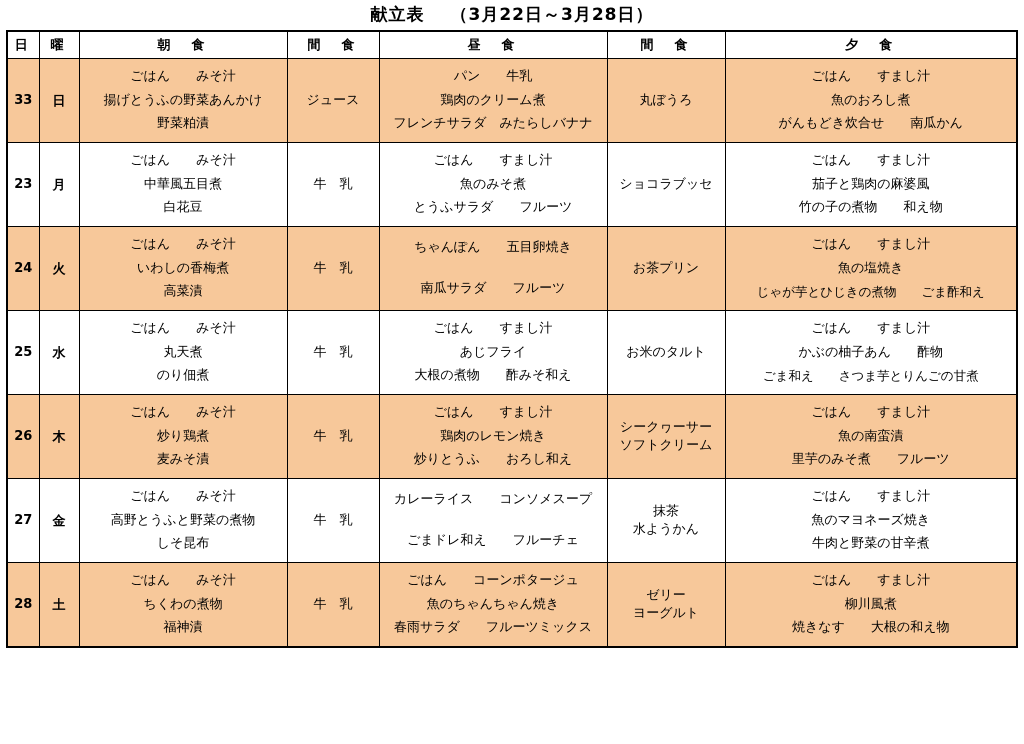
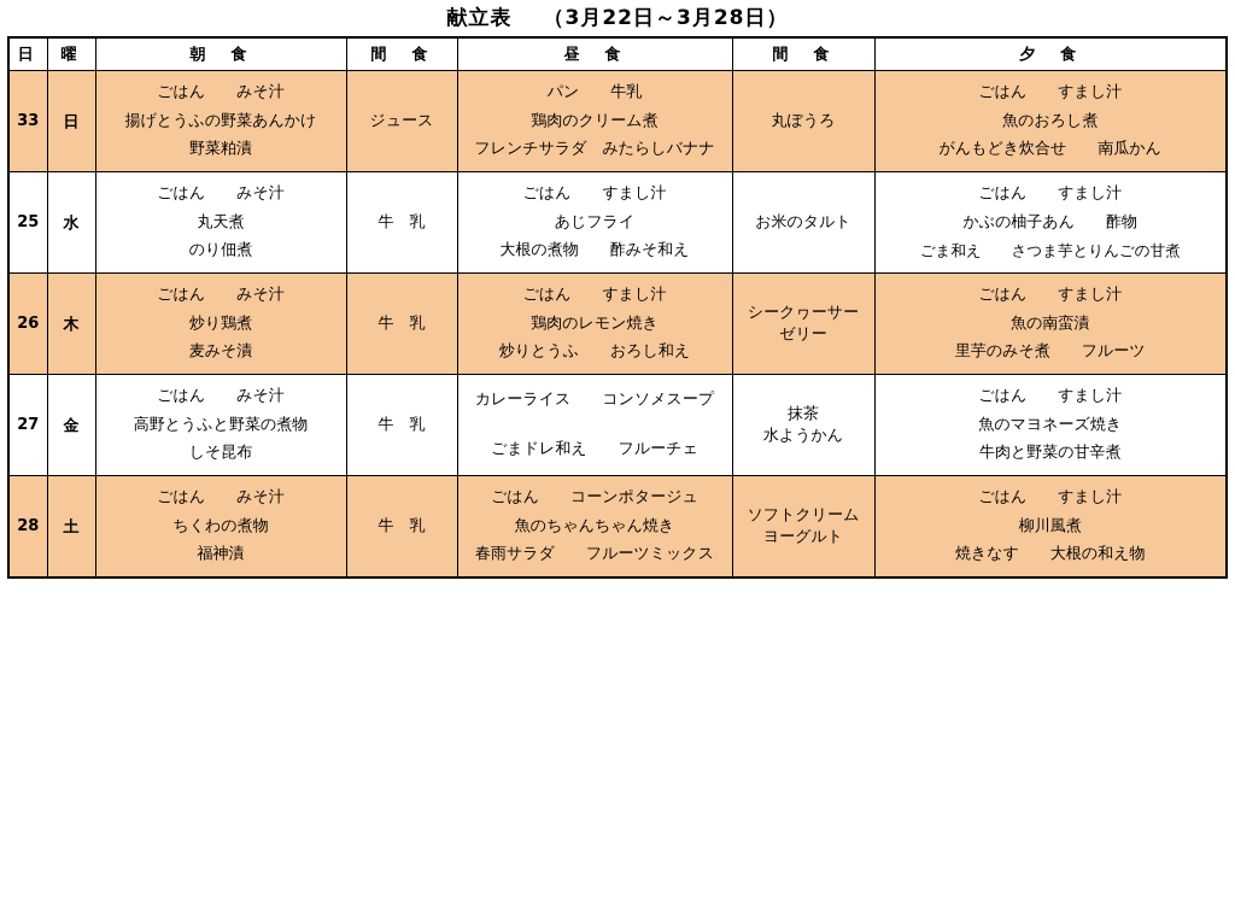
  献立表
  （3月22日～3月28日）
  日	曜	朝 食	間 食	昼 食	間 食	夕 食
  33	日	ごはん みそ汁 揚げとうふの野菜あんかけ 野菜粕漬	ジュース	パン 牛乳 鶏肉のクリーム煮 フレンチサラダ みたらしバナナ	丸ぼうろ	ごはん すまし汁 魚のおろし煮 がんもどき炊合せ 南瓜かん
- 23	月	ごはん みそ汁 中華風五目煮 白花豆	牛 乳	ごはん すまし汁 魚のみそ煮 とうふサラダ フルーツ	ショコラブッセ	ごはん すまし汁 茄子と鶏肉の麻婆風 竹の子の煮物 和え物
- 24	火	ごはん みそ汁 いわしの香梅煮 高菜漬	牛 乳	ちゃんぽん 五目卵焼き 南瓜サラダ フルーツ	お茶プリン	ごはん すまし汁 魚の塩焼き じゃが芋とひじきの煮物 ごま酢和え
  25	水	ごはん みそ汁 丸天煮 のり佃煮	牛 乳	ごはん すまし汁 あじフライ 大根の煮物 酢みそ和え	お米のタルト	ごはん すまし汁 かぶの柚子あん 酢物 ごま和え さつま芋とりんごの甘煮
- 26	木	ごはん みそ汁 炒り鶏煮 麦みそ漬	牛 乳	ごはん すまし汁 鶏肉のレモン焼き 炒りとうふ おろし和え	シークヮーサー ソフトクリーム	ごはん すまし汁 魚の南蛮漬 里芋のみそ煮 フルーツ
+ 26	木	ごはん みそ汁 炒り鶏煮 麦みそ漬	牛 乳	ごはん すまし汁 鶏肉のレモン焼き 炒りとうふ おろし和え	シークヮーサー ゼリー	ごはん すまし汁 魚の南蛮漬 里芋のみそ煮 フルーツ
  27	金	ごはん みそ汁 高野とうふと野菜の煮物 しそ昆布	牛 乳	カレーライス コンソメスープ ごまドレ和え フルーチェ	抹茶 水ようかん	ごはん すまし汁 魚のマヨネーズ焼き 牛肉と野菜の甘辛煮
- 28	土	ごはん みそ汁 ちくわの煮物 福神漬	牛 乳	ごはん コーンポタージュ 魚のちゃんちゃん焼き 春雨サラダ フルーツミックス	ゼリー ヨーグルト	ごはん すまし汁 柳川風煮 焼きなす 大根の和え物
+ 28	土	ごはん みそ汁 ちくわの煮物 福神漬	牛 乳	ごはん コーンポタージュ 魚のちゃんちゃん焼き 春雨サラダ フルーツミックス	ソフトクリーム ヨーグルト	ごはん すまし汁 柳川風煮 焼きなす 大根の和え物
